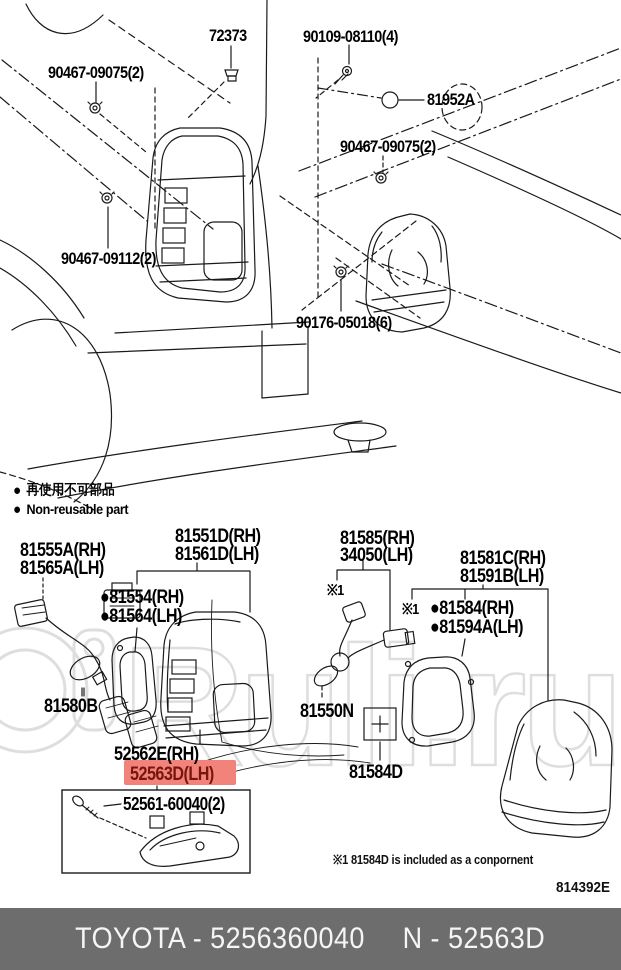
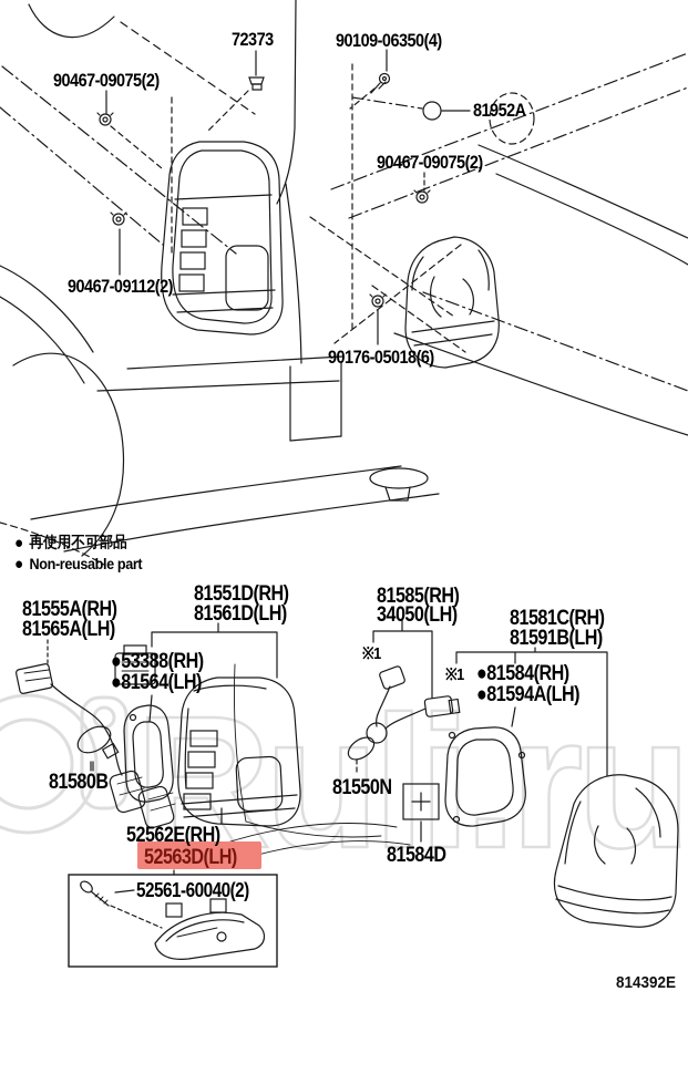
  Ruli.ru
  72373
- 90109-08110(4)
+ 90109-06350(4)
  90467-09075(2)
  81952A
  90467-09075(2)
  90467-09112(2)
  90176-05018(6)
  ●
  再使用不可部品
  ●
  Non-reusable part
  81555A(RH)
  81565A(LH)
  81551D(RH)
  81561D(LH)
- ●81554(RH)
+ ●53388(RH)
  ●81564(LH)
  81585(RH)
  34050(LH)
  ※1
  81581C(RH)
  81591B(LH)
  ※1
  ●81584(RH)
  ●81594A(LH)
  81580B
  81550N
  81584D
  52562E(RH)
  52563D(LH)
  52561-60040(2)
- ※1 81584D is included as a conpornent
  814392E
- TOYOTA - 5256360040
- N - 52563D
